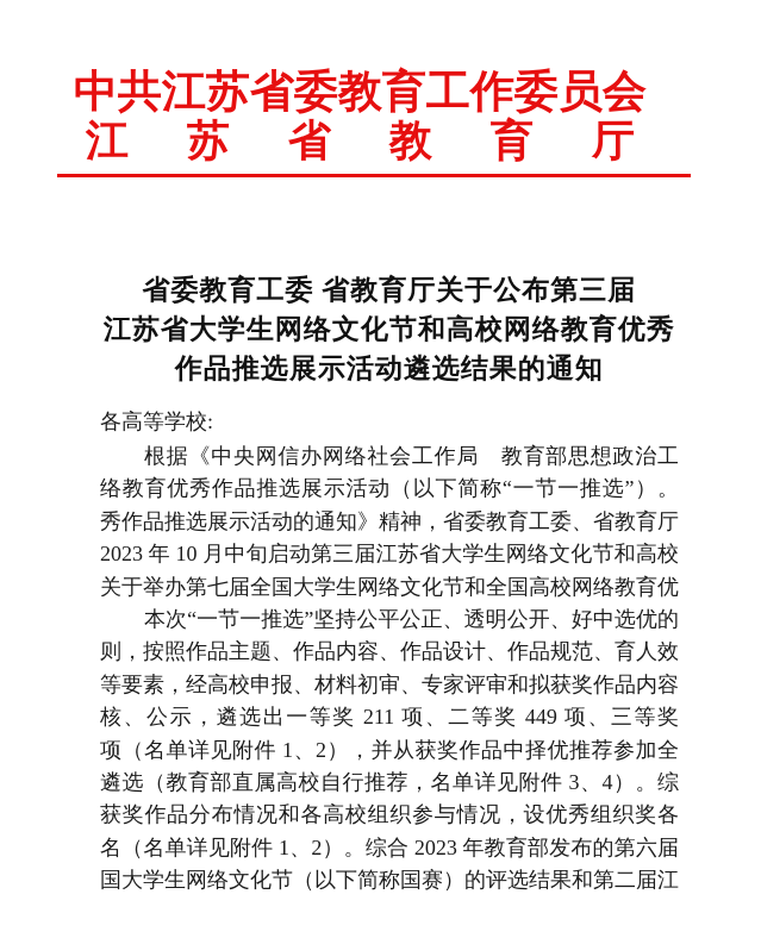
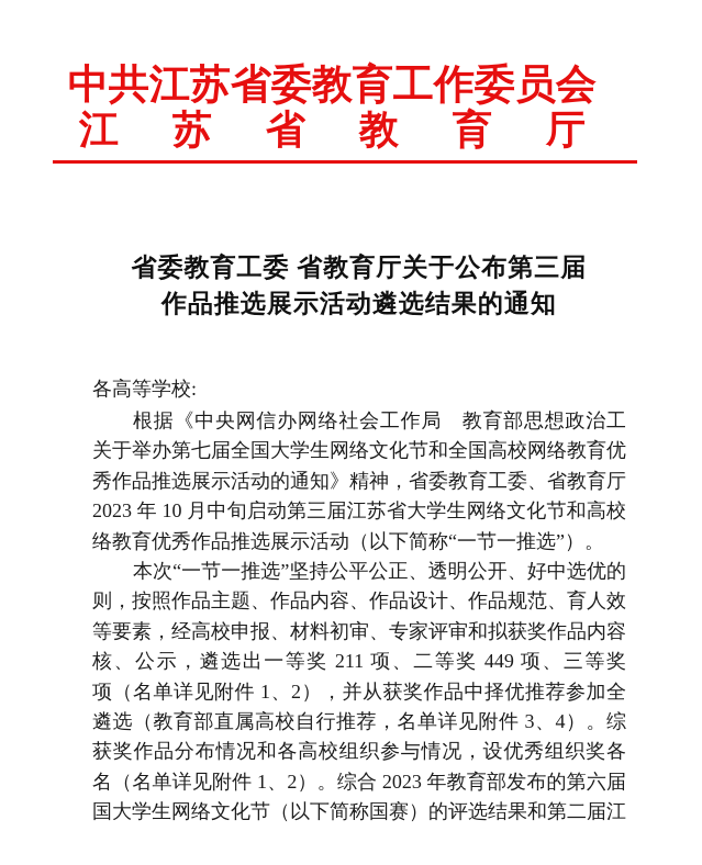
  中共江苏省委教育工作委员会
  江苏省教育厅
  省委教育工委 省教育厅关于公布第三届
- 江苏省大学生网络文化节和高校网络教育优秀
  作品推选展示活动遴选结果的通知
  各高等学校:
  根据《中央网信办网络社会工作局 教育部思想政治工
- 络教育优秀作品推选展示活动（以下简称“一节一推选”）。
+ 关于举办第七届全国大学生网络文化节和全国高校网络教育优
  秀作品推选展示活动的通知》精神，省委教育工委、省教育厅
  2023 年 10 月中旬启动第三届江苏省大学生网络文化节和高校
- 关于举办第七届全国大学生网络文化节和全国高校网络教育优
+ 络教育优秀作品推选展示活动（以下简称“一节一推选”）。
  本次“一节一推选”坚持公平公正、透明公开、好中选优的
  则，按照作品主题、作品内容、作品设计、作品规范、育人效
  等要素，经高校申报、材料初审、专家评审和拟获奖作品内容
  核、公示，遴选出一等奖 211 项、二等奖 449 项、三等奖
  项（名单详见附件 1、2），并从获奖作品中择优推荐参加全
  遴选（教育部直属高校自行推荐，名单详见附件 3、4）。综
  获奖作品分布情况和各高校组织参与情况，设优秀组织奖各
  名（名单详见附件 1、2）。综合 2023 年教育部发布的第六届
  国大学生网络文化节（以下简称国赛）的评选结果和第二届江
